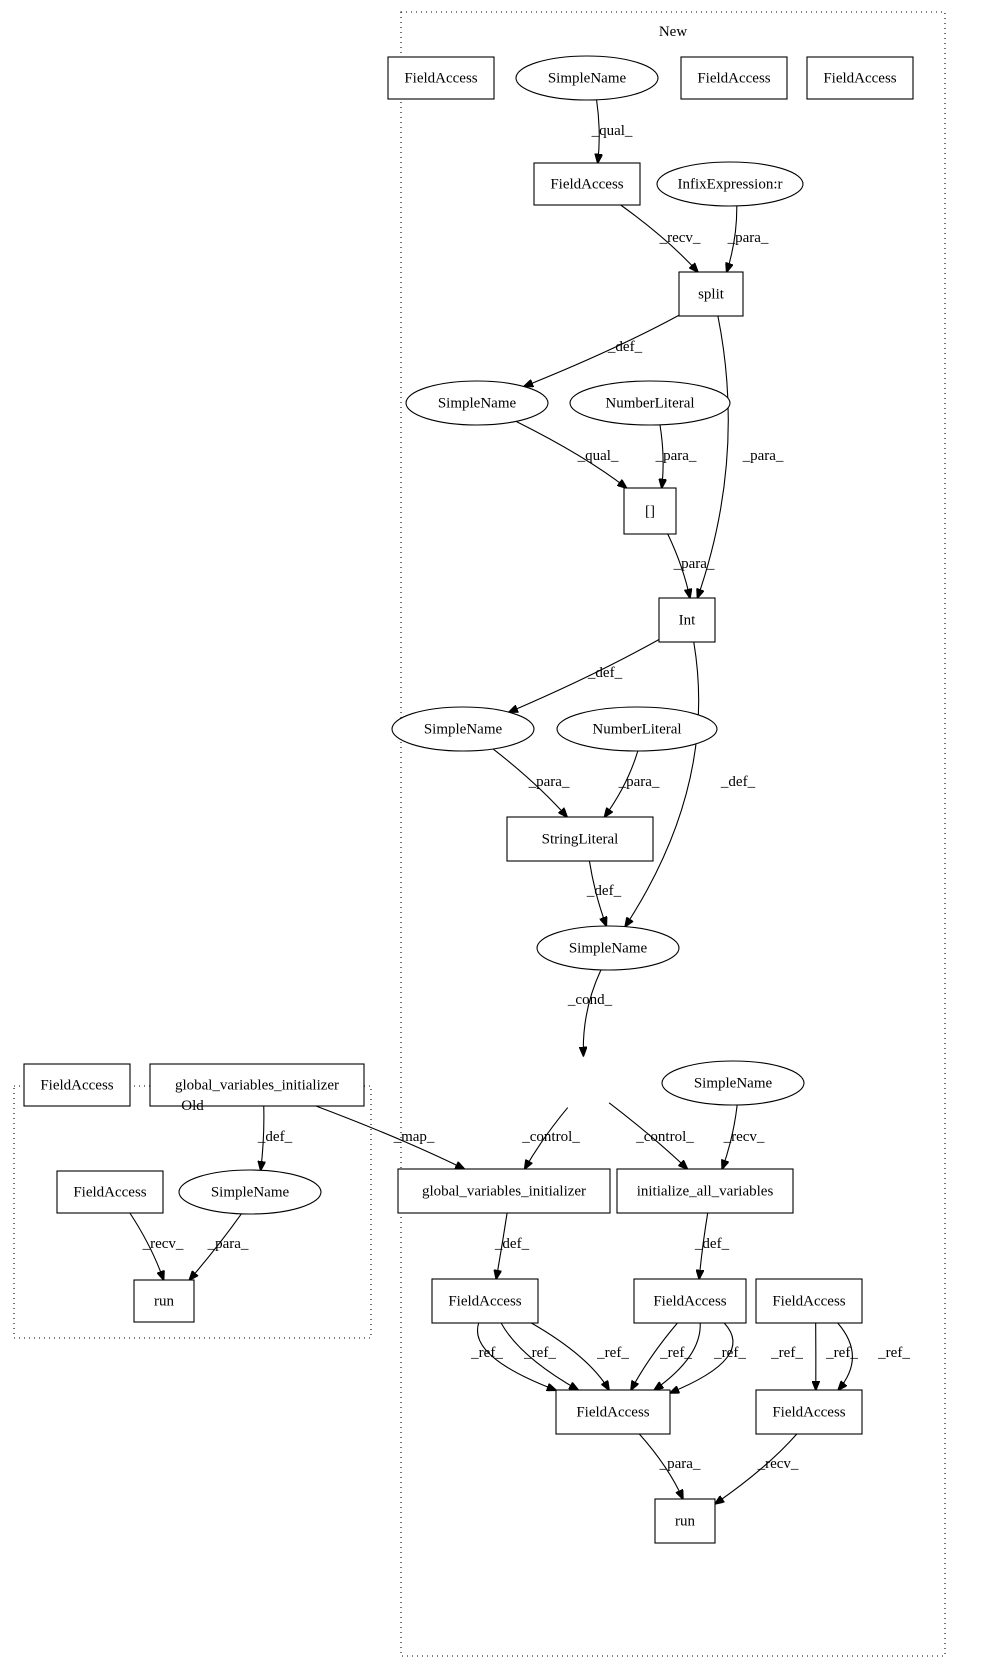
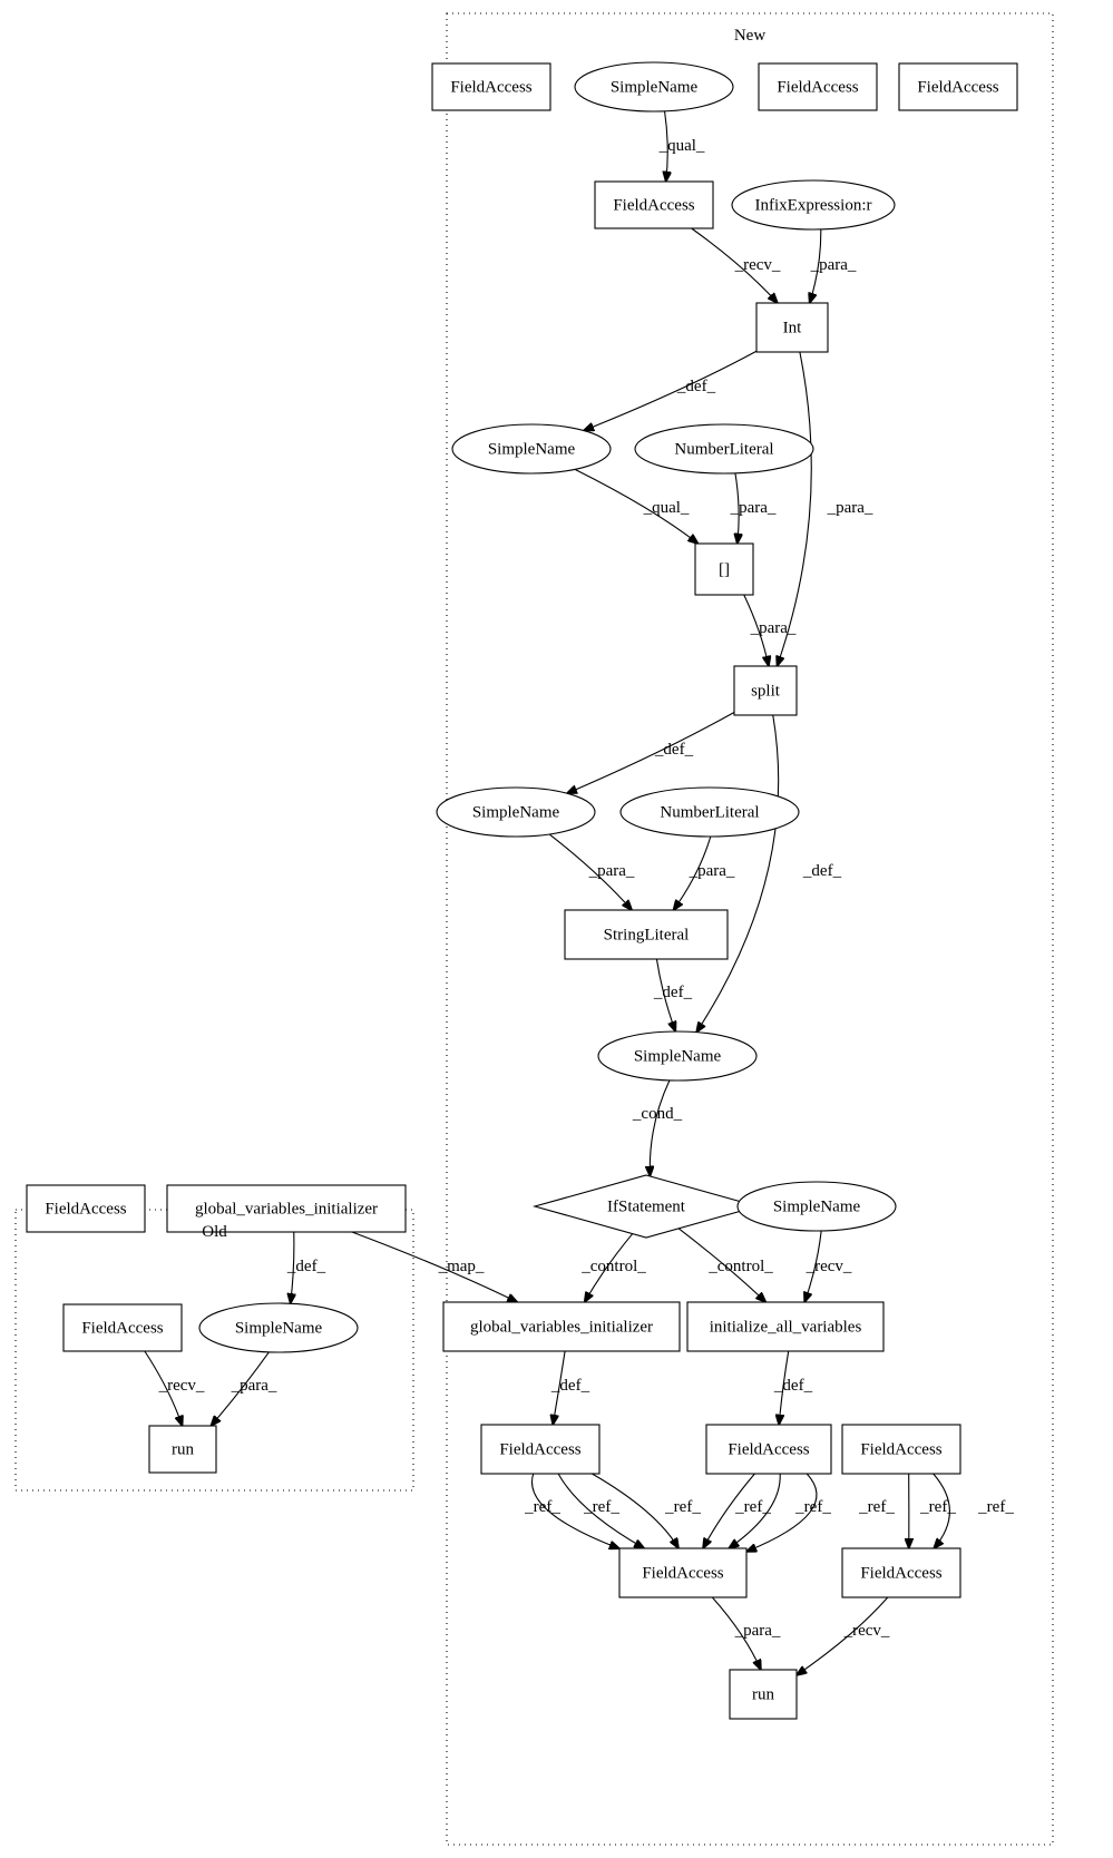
  FieldAccess
  SimpleName
  FieldAccess
  FieldAccess
  FieldAccess
  InfixExpression:r
- split
+ Int
  SimpleName
  NumberLiteral
  []
- Int
+ split
  SimpleName
  NumberLiteral
  StringLiteral
  SimpleName
+ IfStatement
  SimpleName
  global_variables_initializer
  initialize_all_variables
  FieldAccess
  FieldAccess
  FieldAccess
  FieldAccess
  FieldAccess
  run
  FieldAccess
  global_variables_initializer
  FieldAccess
  SimpleName
  run
  _qual_
  _recv_
  _para_
  _def_
  _para_
  _qual_
  _para_
  _para_
  _def_
  _def_
  _para_
  _para_
  _def_
  _cond_
  _map_
  _control_
  _control_
  _recv_
  _def_
  _def_
  _ref_
  _ref_
  _ref_
  _ref_
  _ref_
  _ref_
  _ref_
  _ref_
  _para_
  _recv_
  _def_
  _recv_
  _para_
  New
  Old
